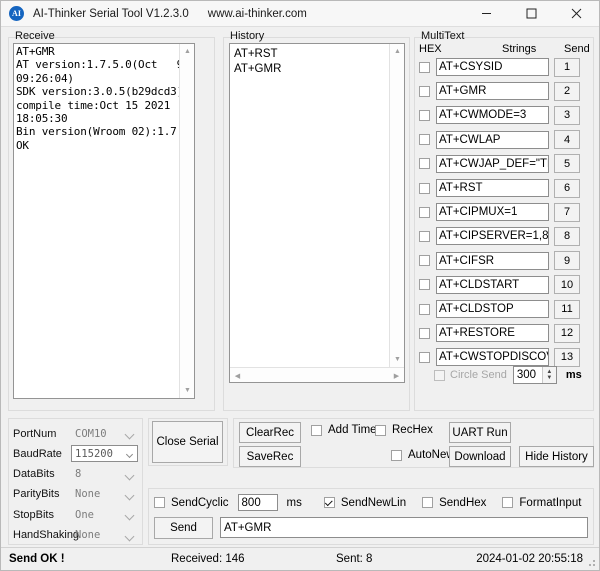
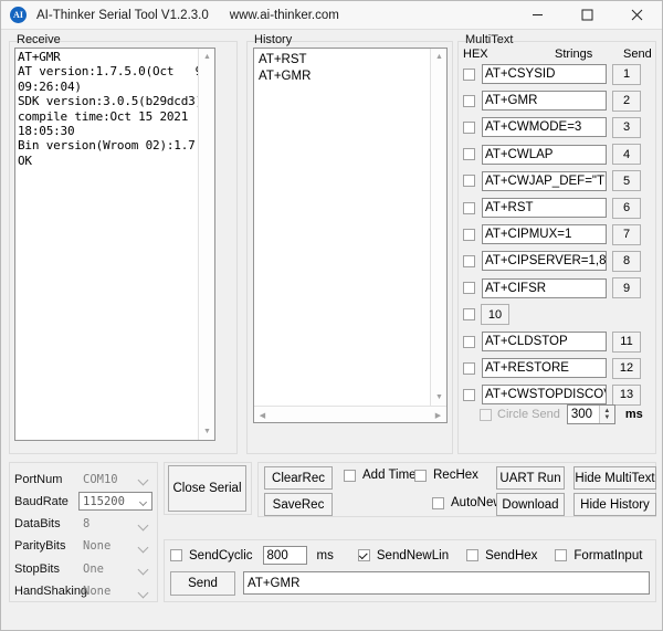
  AI
  AI-Thinker Serial Tool V1.2.3.0
  www.ai-thinker.com
  Receive
  AT+GMR
  AT version:1.7.5.0(Oct
  09:26:04)
  SDK version:3.0.5(b29dcd3
  compile time:Oct 15 2021
  18:05:30
  Bin version(Wroom 02):1.7
  OK
  History
  AT+RST
  AT+GMR
  MultiText
  HEX
  Strings
  Send
  AT+CSYSID
  1
  AT+GMR
  2
  AT+CWMODE=3
  3
  AT+CWLAP
  4
  AT+CWJAP_DEF="T
  5
  AT+RST
  6
  AT+CIPMUX=1
  7
  AT+CIPSERVER=1,8
  8
  AT+CIFSR
  9
- AT+CLDSTART
  10
  AT+CLDSTOP
  11
  AT+RESTORE
  12
  AT+CWSTOPDISCO
  13
  Circle Send
  300
  ms
  PortNum
  COM10
  BaudRate
  115200
  DataBits
  8
  ParityBits
  None
  StopBits
  One
  HandShakin
  None
  Close Serial
  ClearRec
  SaveRec
  Add Time
  RecHex
  UART Run
  Download
+ Hide MultiText
  Hide History
  SendCyclic
  800
  ms
  SendNewLin
  SendHex
  FormatInput
  Send
  AT+GMR
- Send OK !
- Received: 146
- Sent: 8
- 2024-01-02 20:55:18
